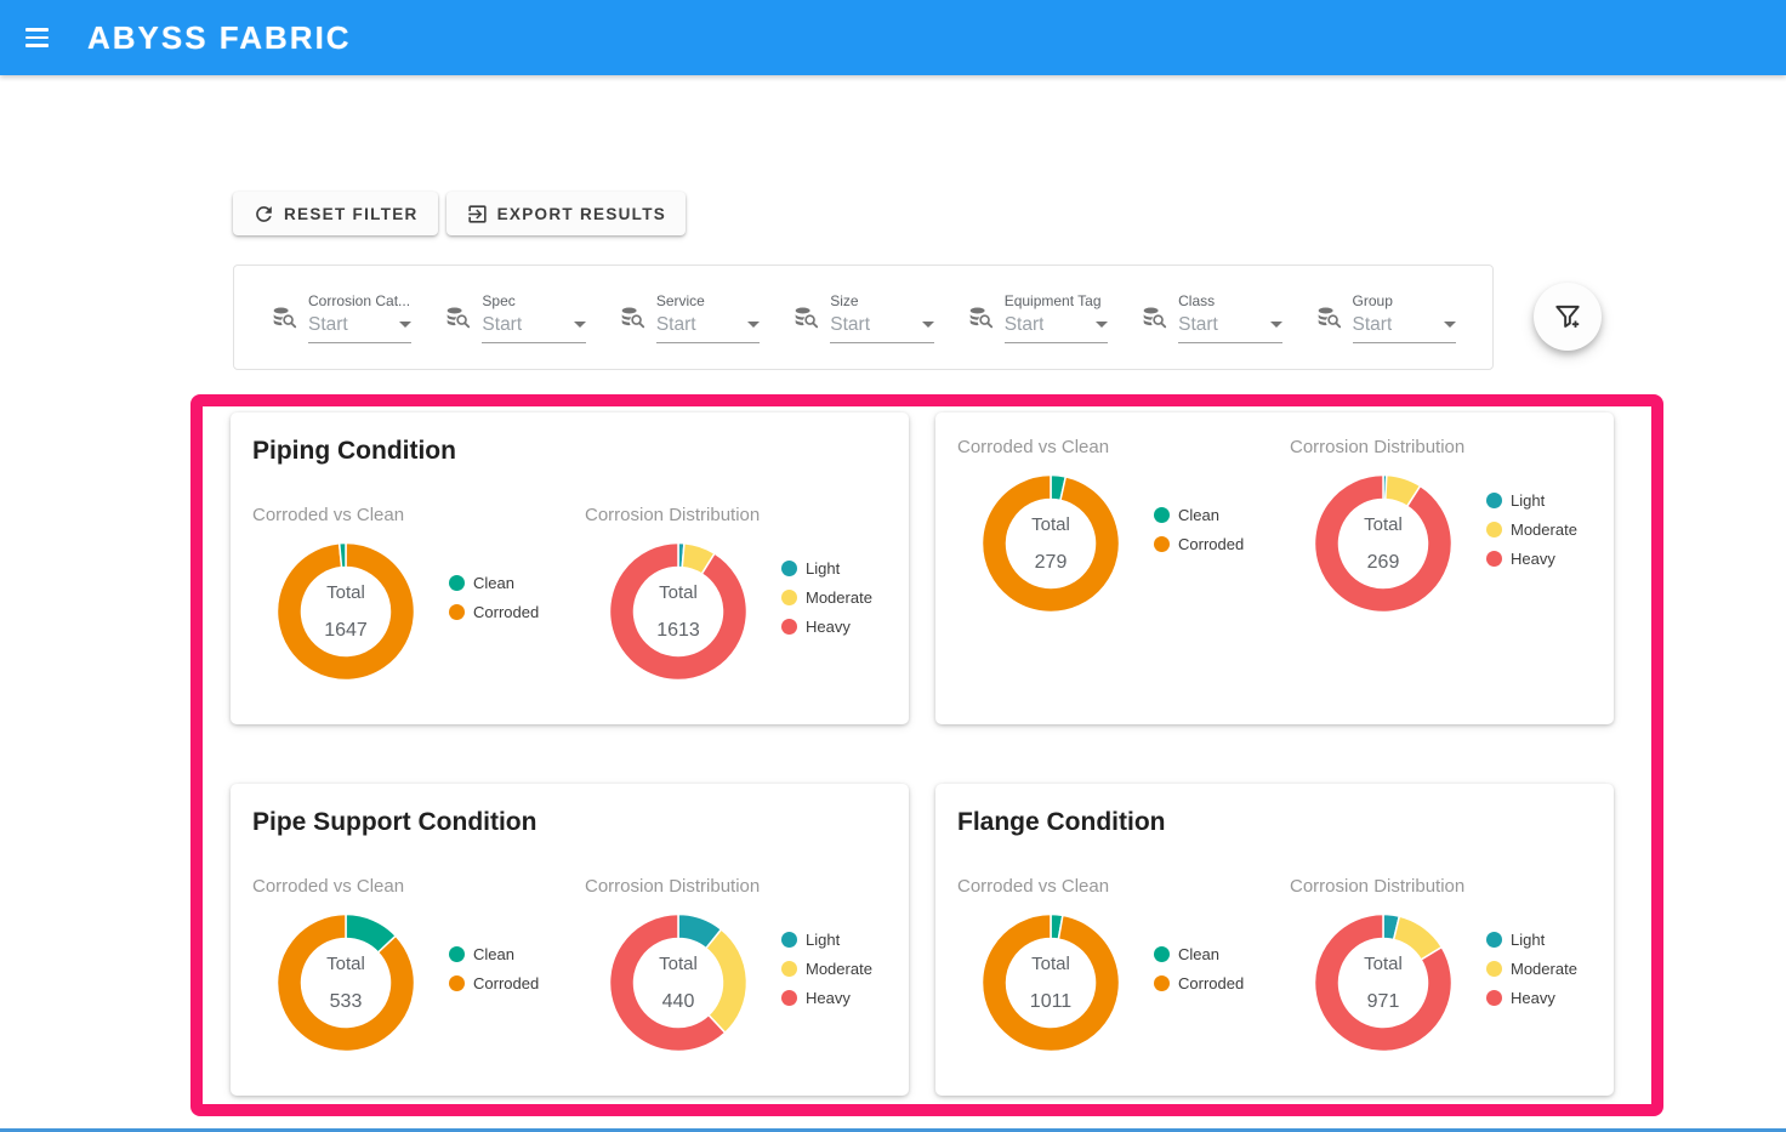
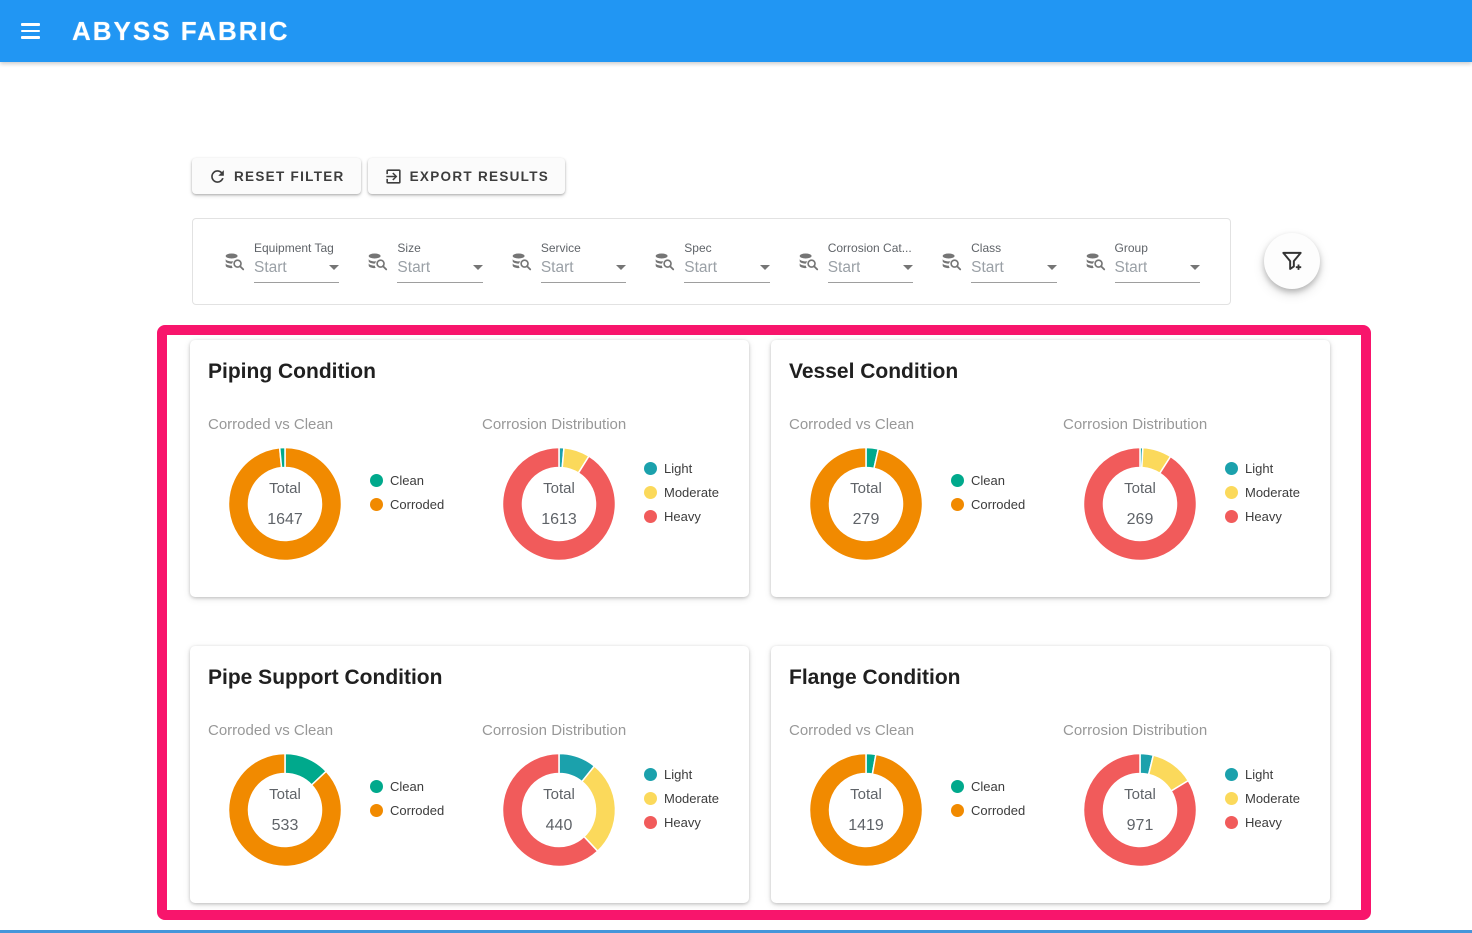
  ABYSS FABRIC
  RESET FILTER
  EXPORT RESULTS
- Corrosion Cat...
+ Equipment Tag
  Start
- Spec
+ Size
  Start
  Service
  Start
- Size
+ Spec
  Start
- Equipment Tag
+ Corrosion Cat...
  Start
  Class
  Start
  Group
  Start
  Piping Condition
  Corroded vs Clean
  Total
  1647
  Clean
  Corroded
  Corrosion Distribution
  Total
  1613
  Light
  Moderate
  Heavy
+ Vessel Condition
  Corroded vs Clean
  Total
  279
  Clean
  Corroded
  Corrosion Distribution
  Total
  269
  Light
  Moderate
  Heavy
  Pipe Support Condition
  Corroded vs Clean
  Total
  533
  Clean
  Corroded
  Corrosion Distribution
  Total
  440
  Light
  Moderate
  Heavy
  Flange Condition
  Corroded vs Clean
  Total
- 1011
+ 1419
  Clean
  Corroded
  Corrosion Distribution
  Total
  971
  Light
  Moderate
  Heavy
